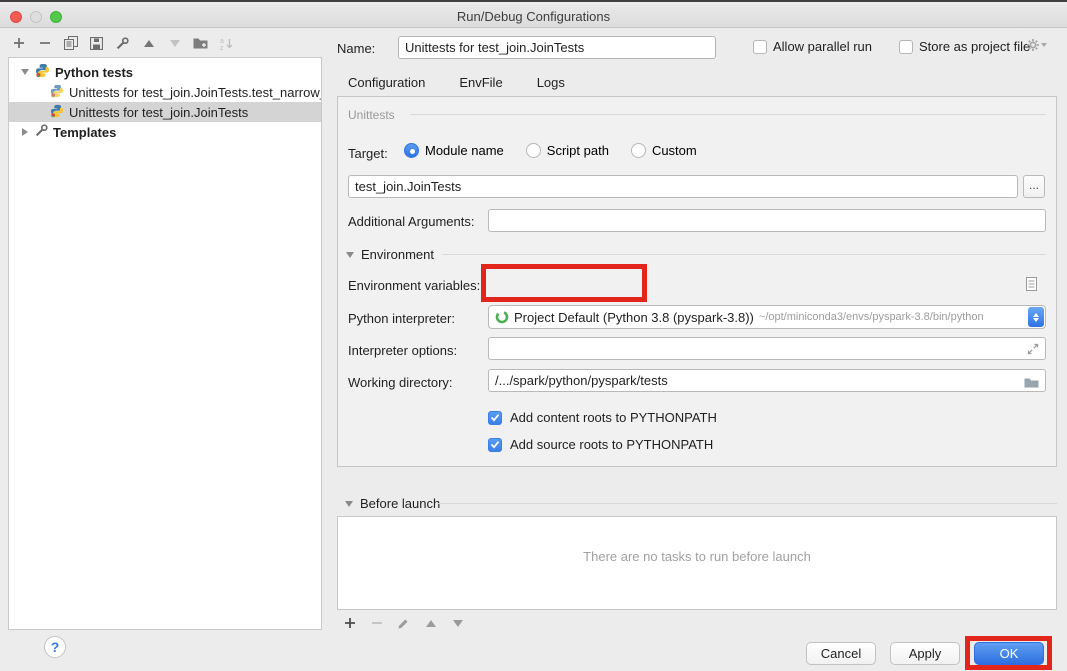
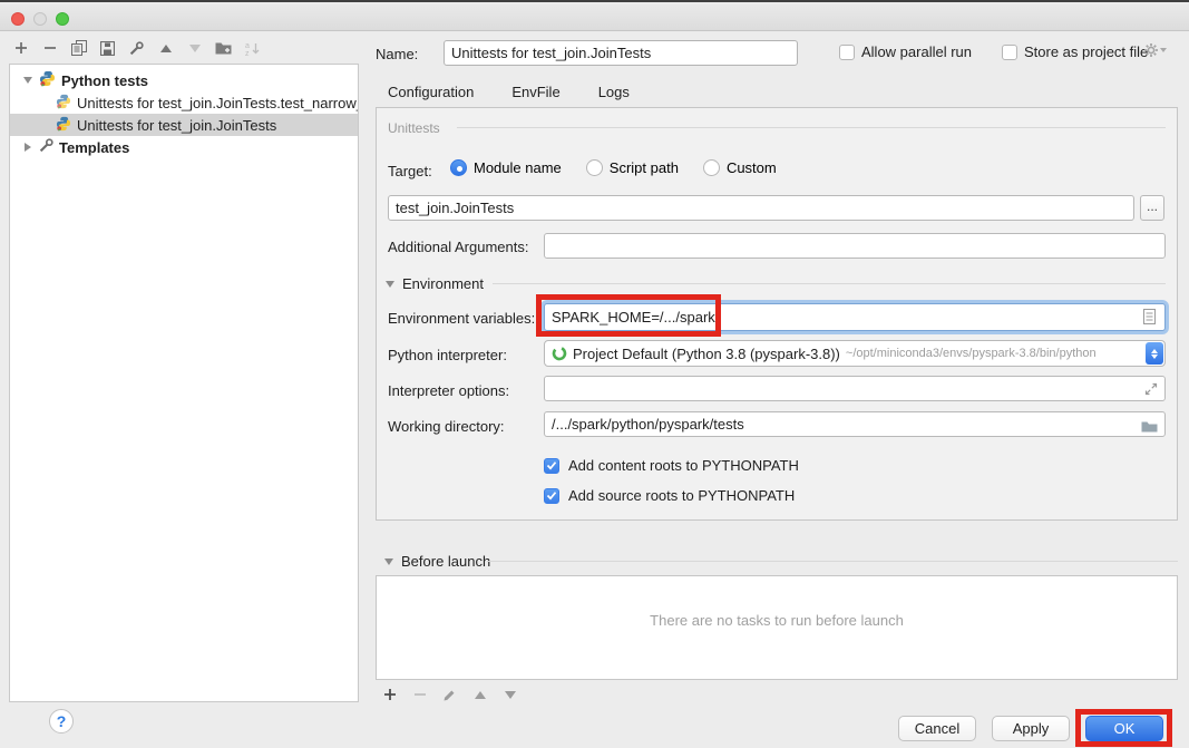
- Run/Debug Configurations
  Python tests
  Unittests for test_join.JoinTests.test_narrow
  Unittests for test_join.JoinTests
  Templates
  Name:
  Unittests for test_join.JoinTests
  Allow parallel run
  Store as project file
  Configuration
  EnvFile
  Logs
  Unittests
  Target:
  Module name
  Script path
  Custom
  test_join.JoinTests
  ...
  Additional Arguments:
  Environment
  Environment variables:
+ SPARK_HOME=/.../spark
  Python interpreter:
  Project Default (Python 3.8 (pyspark-3.8))
  ~/opt/miniconda3/envs/pyspark-3.8/bin/python
  Interpreter options:
  Working directory:
  /.../spark/python/pyspark/tests
  Add content roots to PYTHONPATH
  Add source roots to PYTHONPATH
  Before launc
  There are no tasks to run before launch
  ?
  Cancel
  Apply
  OK
